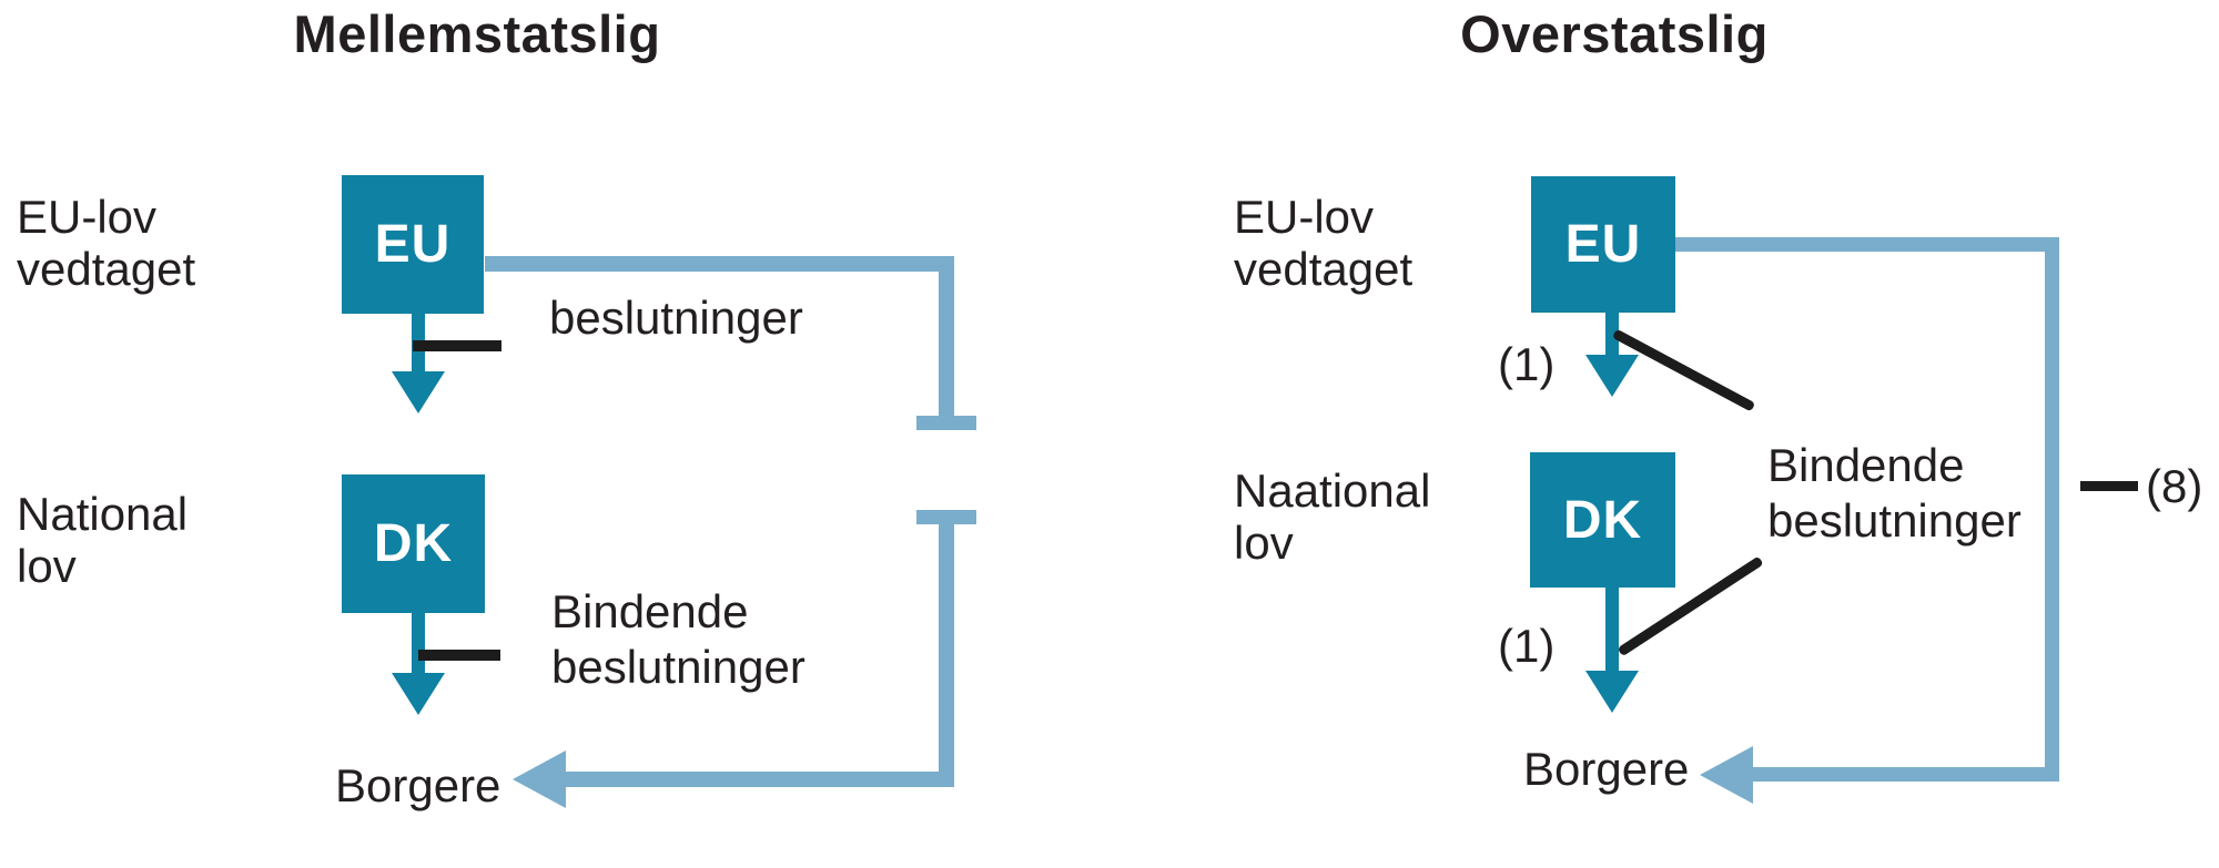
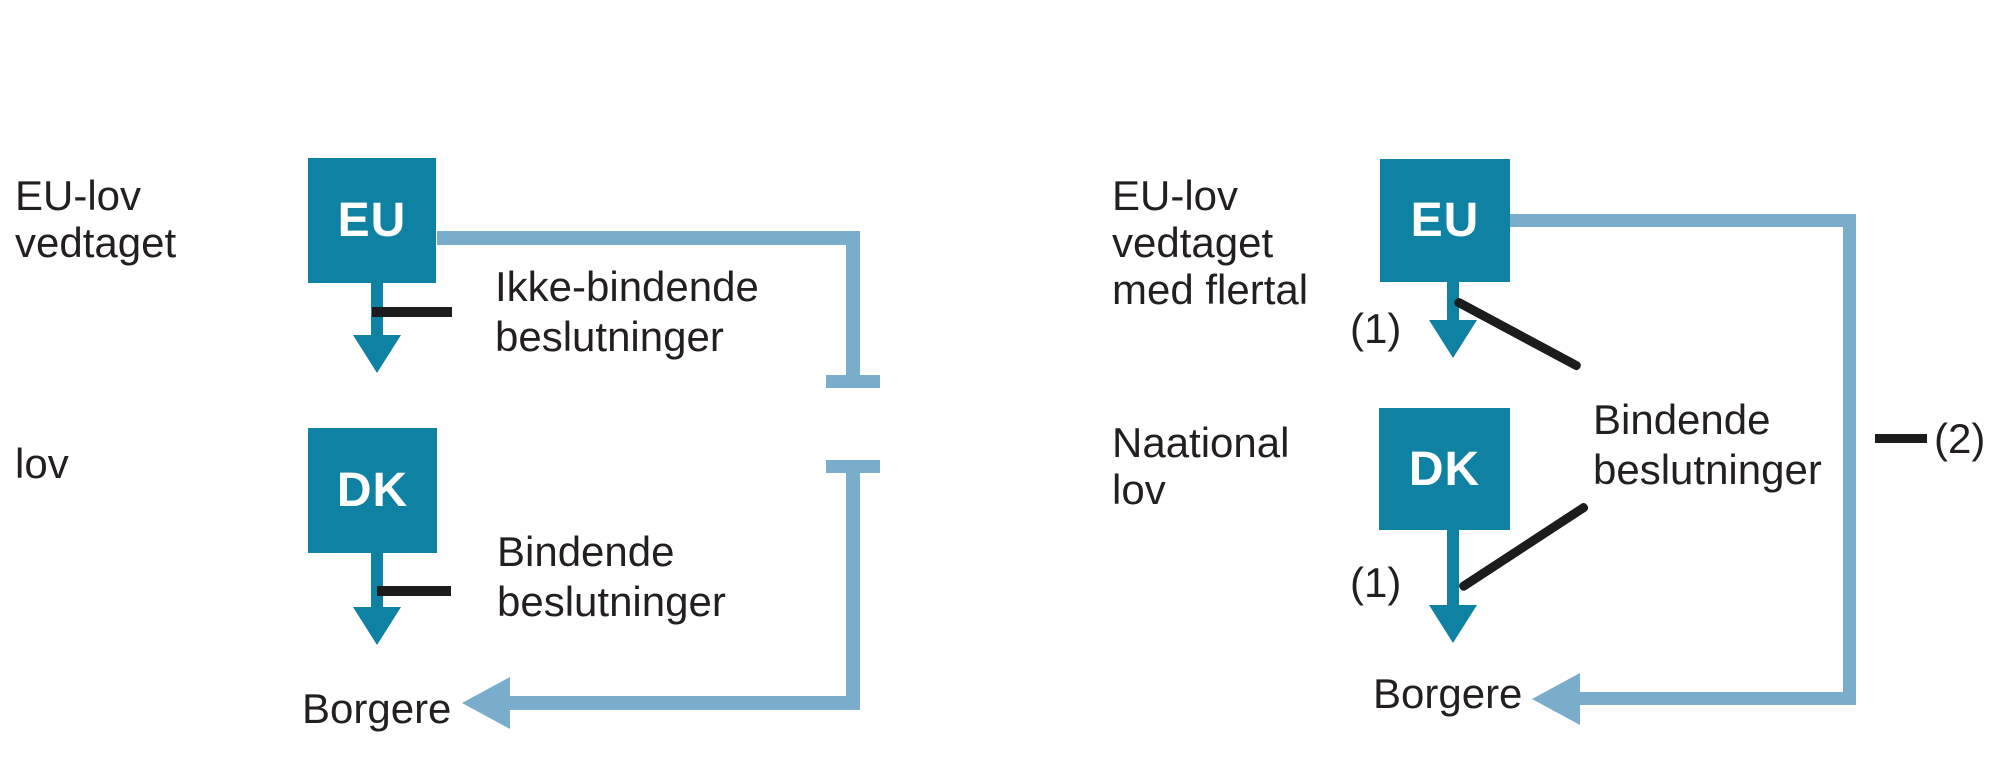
- Mellemstatslig
  EU-lov
  vedtaget
  EU
+ Ikke-bindende
  beslutninger
- National
  lov
  DK
  Bindende
  beslutninger
  Borgere
- Overstatslig
  EU-lov
  vedtaget
+ med flertal
  EU
  (1)
  Bindende
  beslutninger
  Naational
  lov
  DK
  (1)
- (8)
+ (2)
  Borgere
